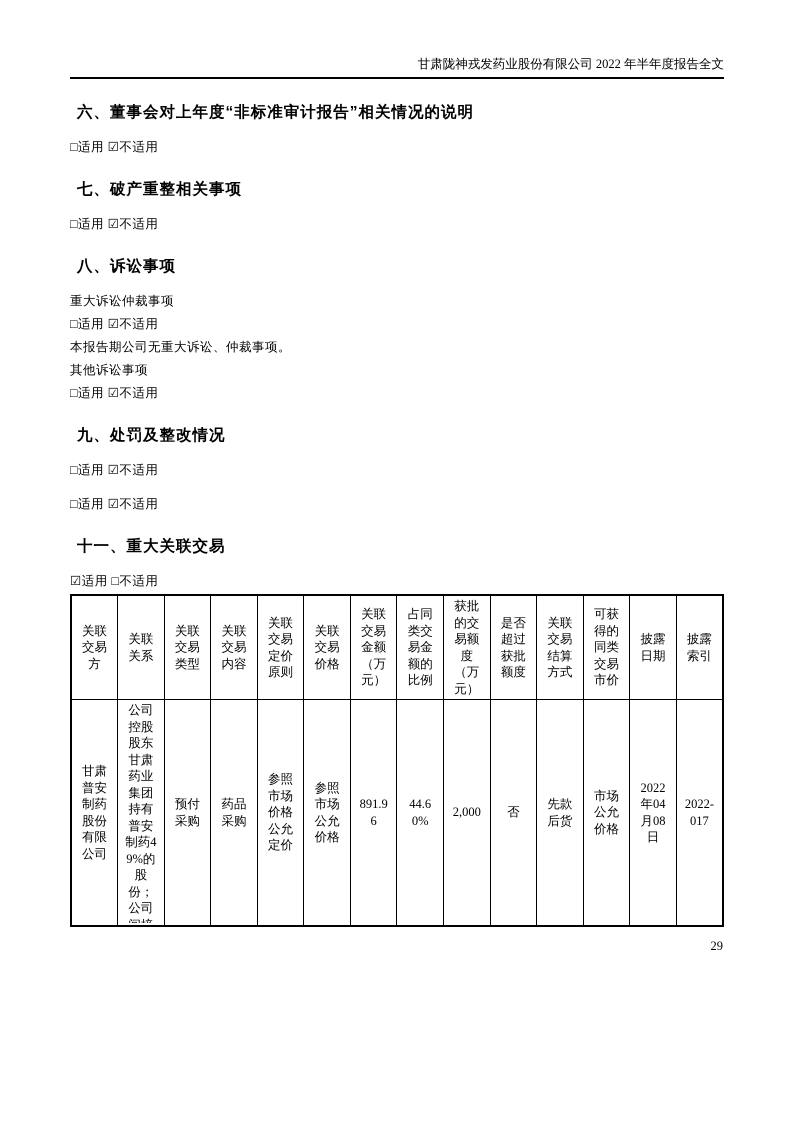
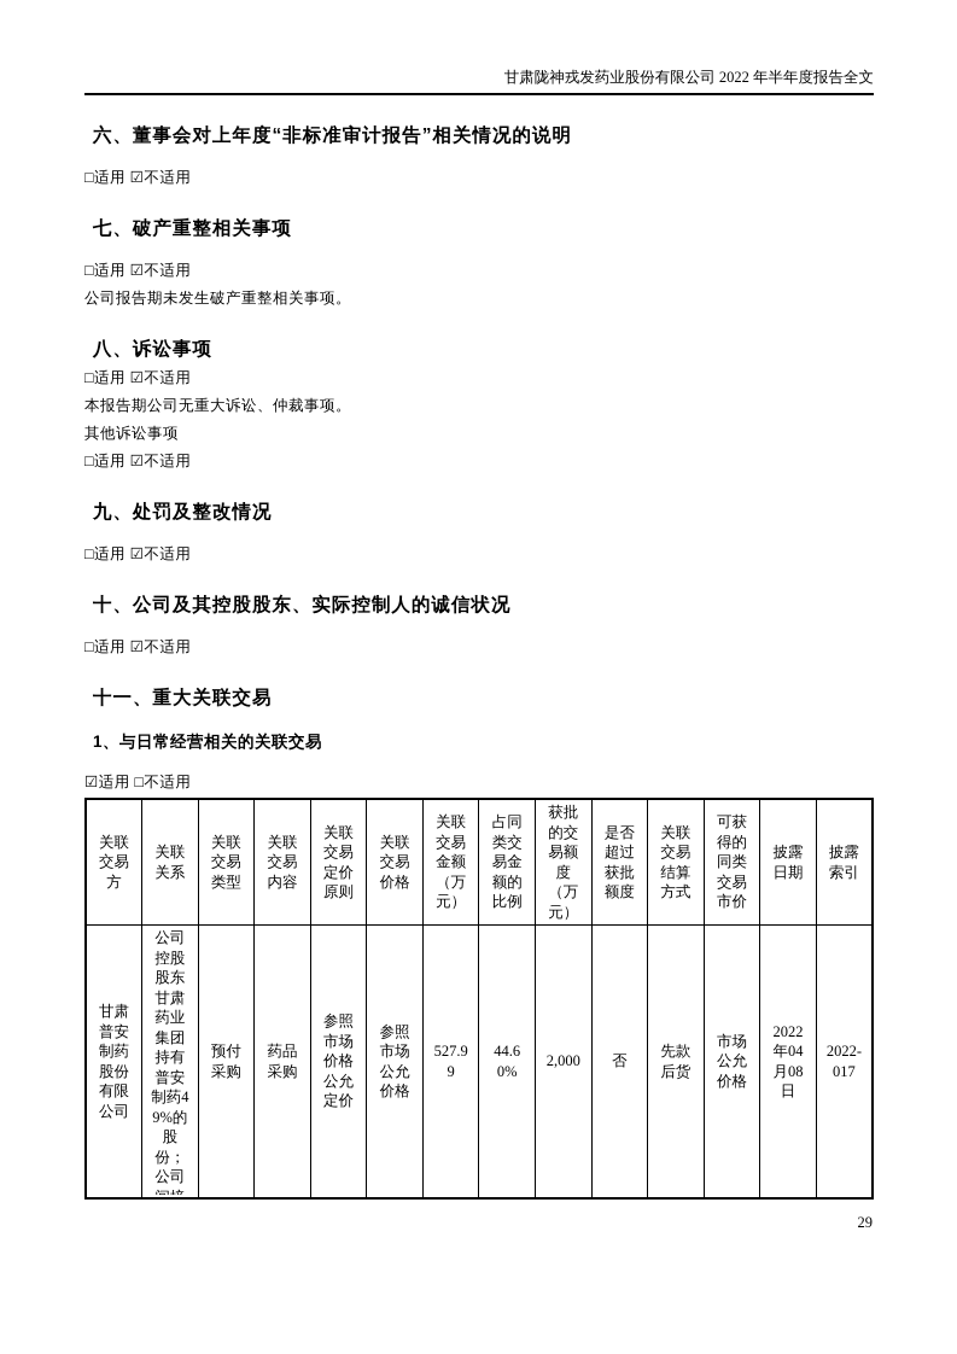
  甘肃陇神戎发药业股份有限公司 2022 年半年度报告全文
  六、董事会对上年度“非标准审计报告”相关情况的说明
  □适用 ☑不适用
  七、破产重整相关事项
  □适用 ☑不适用
+ 公司报告期未发生破产重整相关事项。
  八、诉讼事项
- 重大诉讼仲裁事项
  □适用 ☑不适用
  本报告期公司无重大诉讼、仲裁事项。
  其他诉讼事项
  □适用 ☑不适用
  九、处罚及整改情况
  □适用 ☑不适用
+ 十、公司及其控股股东、实际控制人的诚信状况
  □适用 ☑不适用
  十一、重大关联交易
+ 1、与日常经营相关的关联交易
  ☑适用 □不适用
  关联交易方	关联关系	关联交易类型	关联交易内容	关联交易定价原则	关联交易价格	关联交易金额（万元）	占同类交易金额的比例	获批的交易额度（万元）	是否超过获批额度	关联交易结算方式	可获得的同类交易市价	披露日期	披露索引
- 甘肃普安制药股份有限公司	公司控股股东甘肃药业集团持有普安制药49%的股份；公司	预付采购	药品采购	参照市场价格公允定价	参照市场公允价格	891.96	44.60%	2,000	否	先款后货	市场公允价格	2022年04月08日	2022-017
+ 甘肃普安制药股份有限公司	公司控股股东甘肃药业集团持有普安制药49%的股份；公司	预付采购	药品采购	参照市场价格公允定价	参照市场公允价格	527.99	44.60%	2,000	否	先款后货	市场公允价格	2022年04月08日	2022-017
  29
